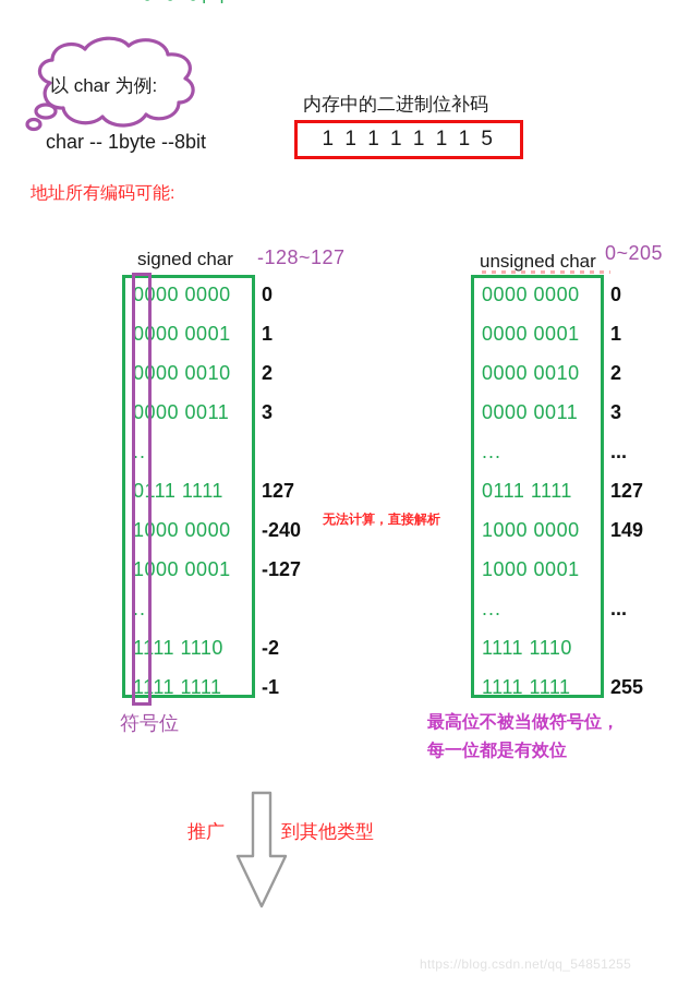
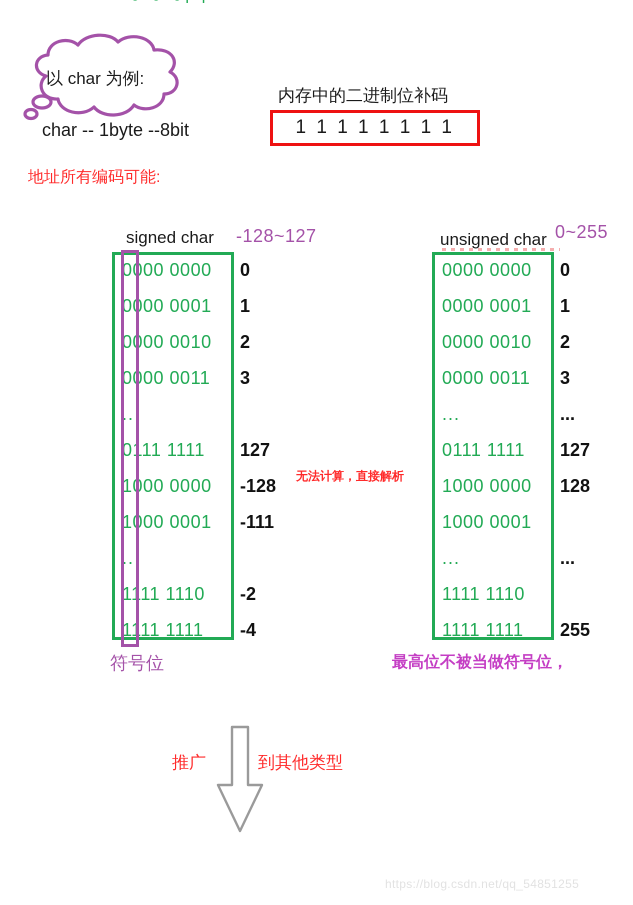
  以 char 为例:
  char -- 1byte --8bit
  内存中的二进制位补码
- 1 1 1 1 1 1 1 5
+ 1 1 1 1 1 1 1 1
  地址所有编码可能:
  signed char
  -128~127
  0000 0000
  0000 0001
  0000 0010
  0000 0011
  ..
  0111 1111
  1000 0000
  1000 0001
  ..
  1111 1110
  1111 1111
  0
  1
  2
  3
  127
- -240
+ -128
- -127
+ -111
  -2
- -1
+ -4
  无法计算，直接解析
  符号位
  unsigned char
- 0~205
+ 0~255
  0000 0000
  0000 0001
  0000 0010
  0000 0011
  ...
  0111 1111
  1000 0000
  1000 0001
  ...
  1111 1110
  1111 1111
  0
  1
  2
  3
  ...
  127
- 149
+ 128
  ...
  255
  最高位不被当做符号位，
- 每一位都是有效位
  推广
  到其他类型
  https://blog.csdn.net/qq_54851255
